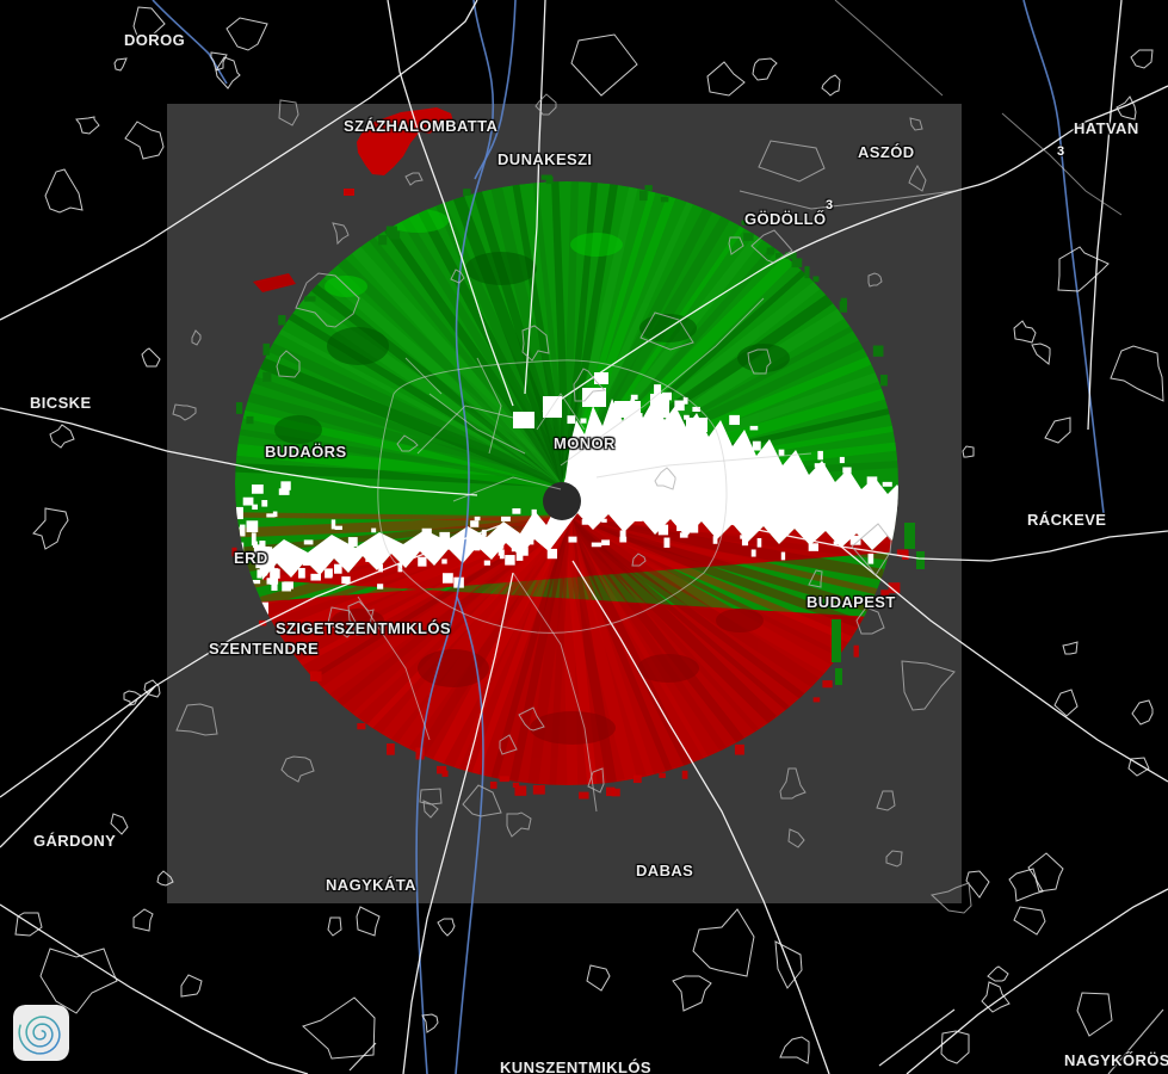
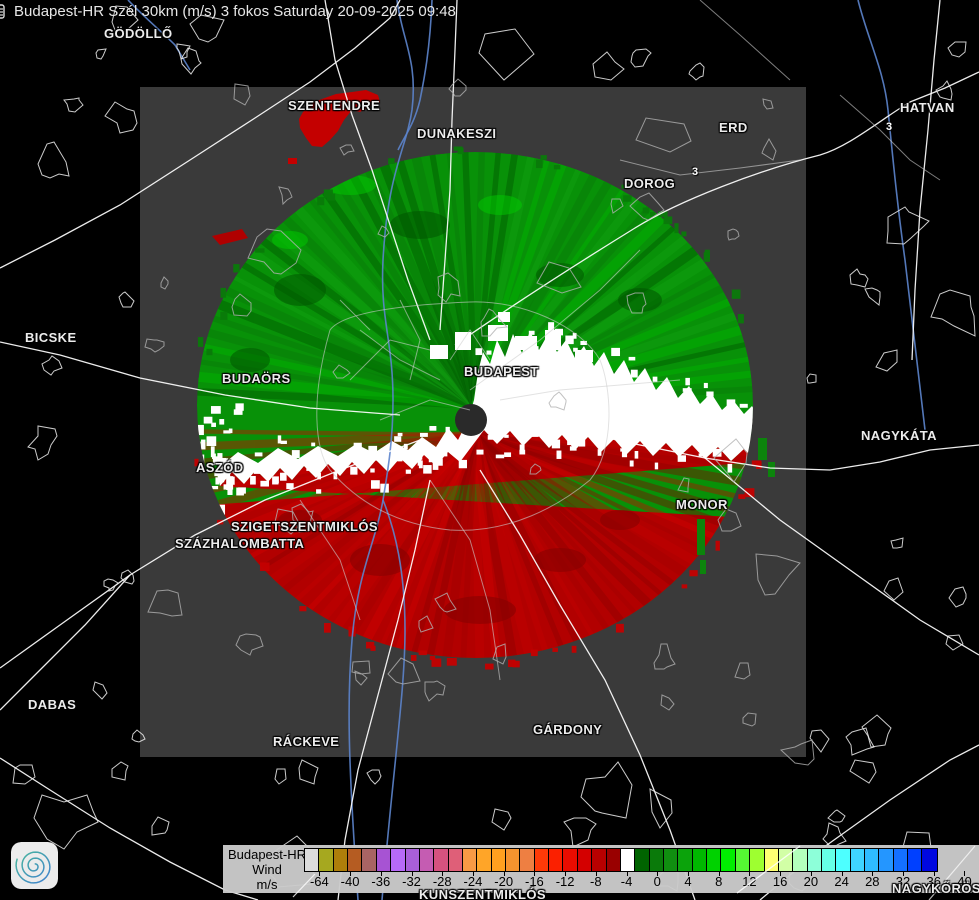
+ Budapest-HR Szél 30km (m/s) 3 fokos Saturday 20-09-2025 09:48
+ Budapest-HR
+ Wind
+ m/s
+ -64
+ -40
+ -36
+ -32
+ -28
+ -24
+ -20
+ -16
+ -12
+ -8
+ -4
+ 0
+ 4
+ 8
+ 12
+ 16
+ 20
+ 24
+ 28
+ 32
+ 36
+ 40
- DOROG
+ GÖDÖLLŐ
- SZÁZHALOMBATTA
+ SZENTENDRE
  DUNAKESZI
- ASZÓD
+ ERD
  HATVAN
- GÖDÖLLŐ
+ DOROG
  BICSKE
  BUDAÖRS
- MONOR
+ BUDAPEST
- RÁCKEVE
+ NAGYKÁTA
- ERD
+ ASZÓD
- BUDAPEST
+ MONOR
  SZIGETSZENTMIKLÓS
- SZENTENDRE
+ SZÁZHALOMBATTA
- GÁRDONY
+ DABAS
- NAGYKÁTA
+ RÁCKEVE
- DABAS
+ GÁRDONY
  KUNSZENTMIKLÓS
  NAGYKŐRÖS
  3
  3
